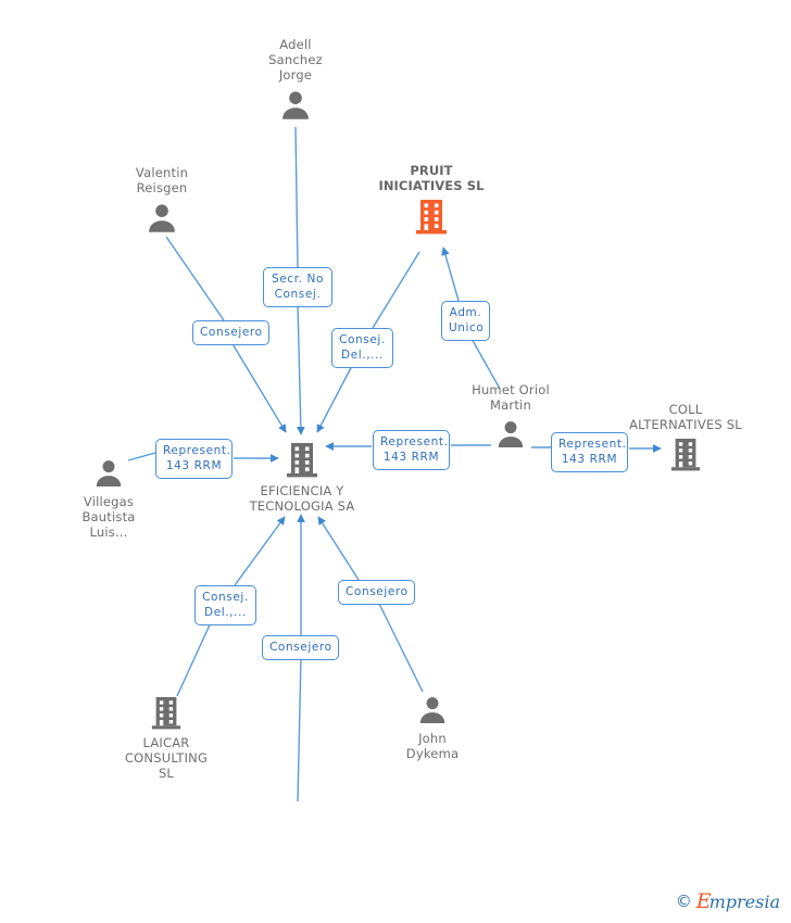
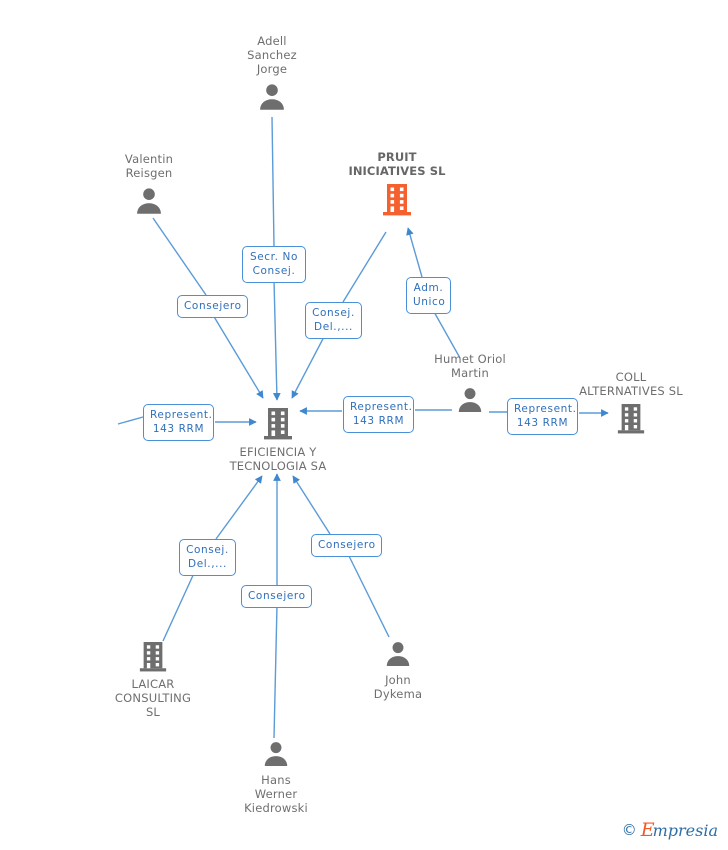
  Adell
  Sanchez
  Jorge
  Valentin
  Reisgen
  PRUIT
  INICIATIVES SL
- Villegas
- Bautista
- Luis...
  EFICIENCIA Y
  TECNOLOGIA SA
  Humet Oriol
  Martin
  COLL
  ALTERNATIVES SL
  LAICAR
  CONSULTING
  SL
  John
  Dykema
+ Hans
+ Werner
+ Kiedrowski
  Secr. No
  Consej.
  Consejero
  Consej.
  Del.,...
  Adm.
  Unico
  Represent.
  143 RRM
  Represent.
  143 RRM
  Represent.
  143 RRM
  Consej.
  Del.,...
  Consejero
  Consejero
  ©
  E
  mpresia
